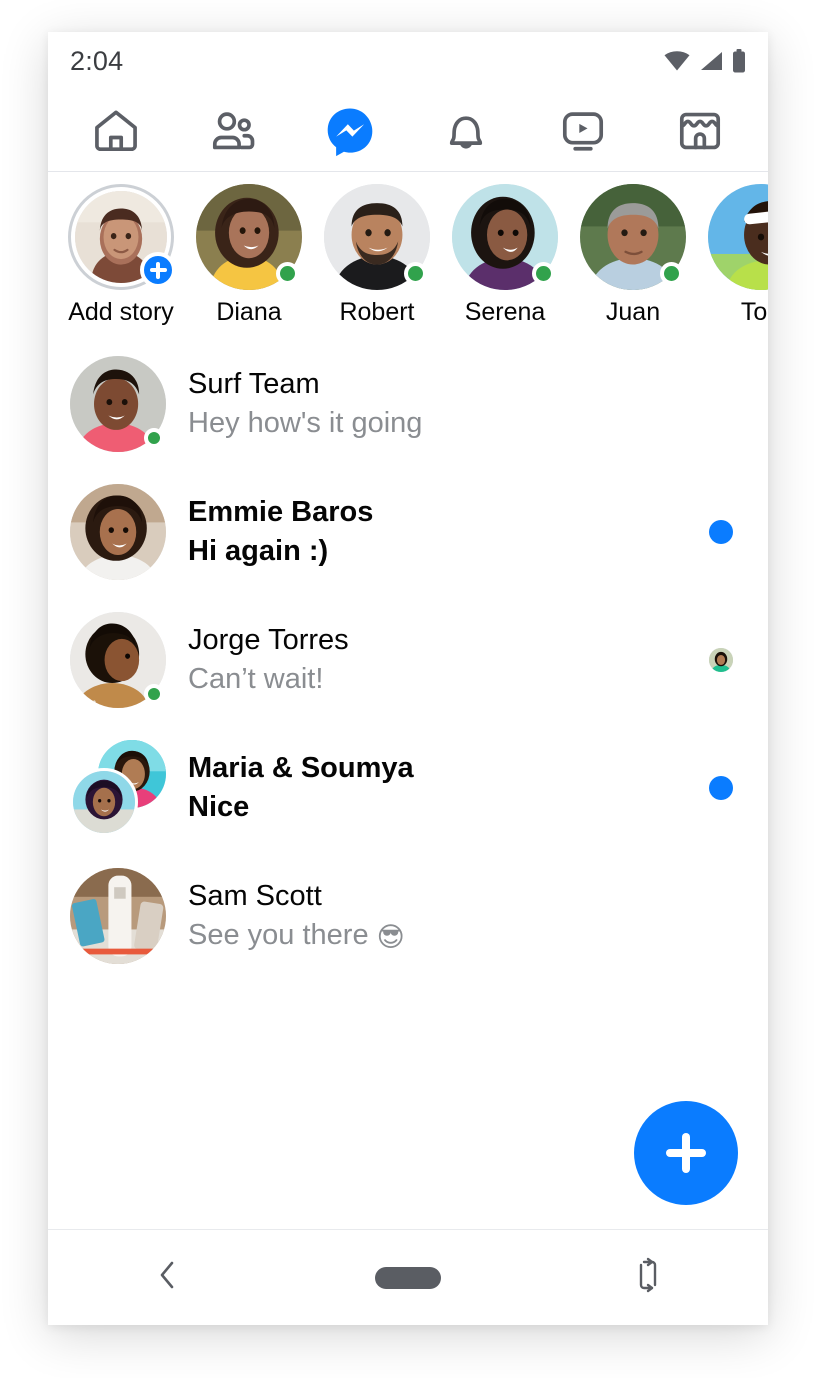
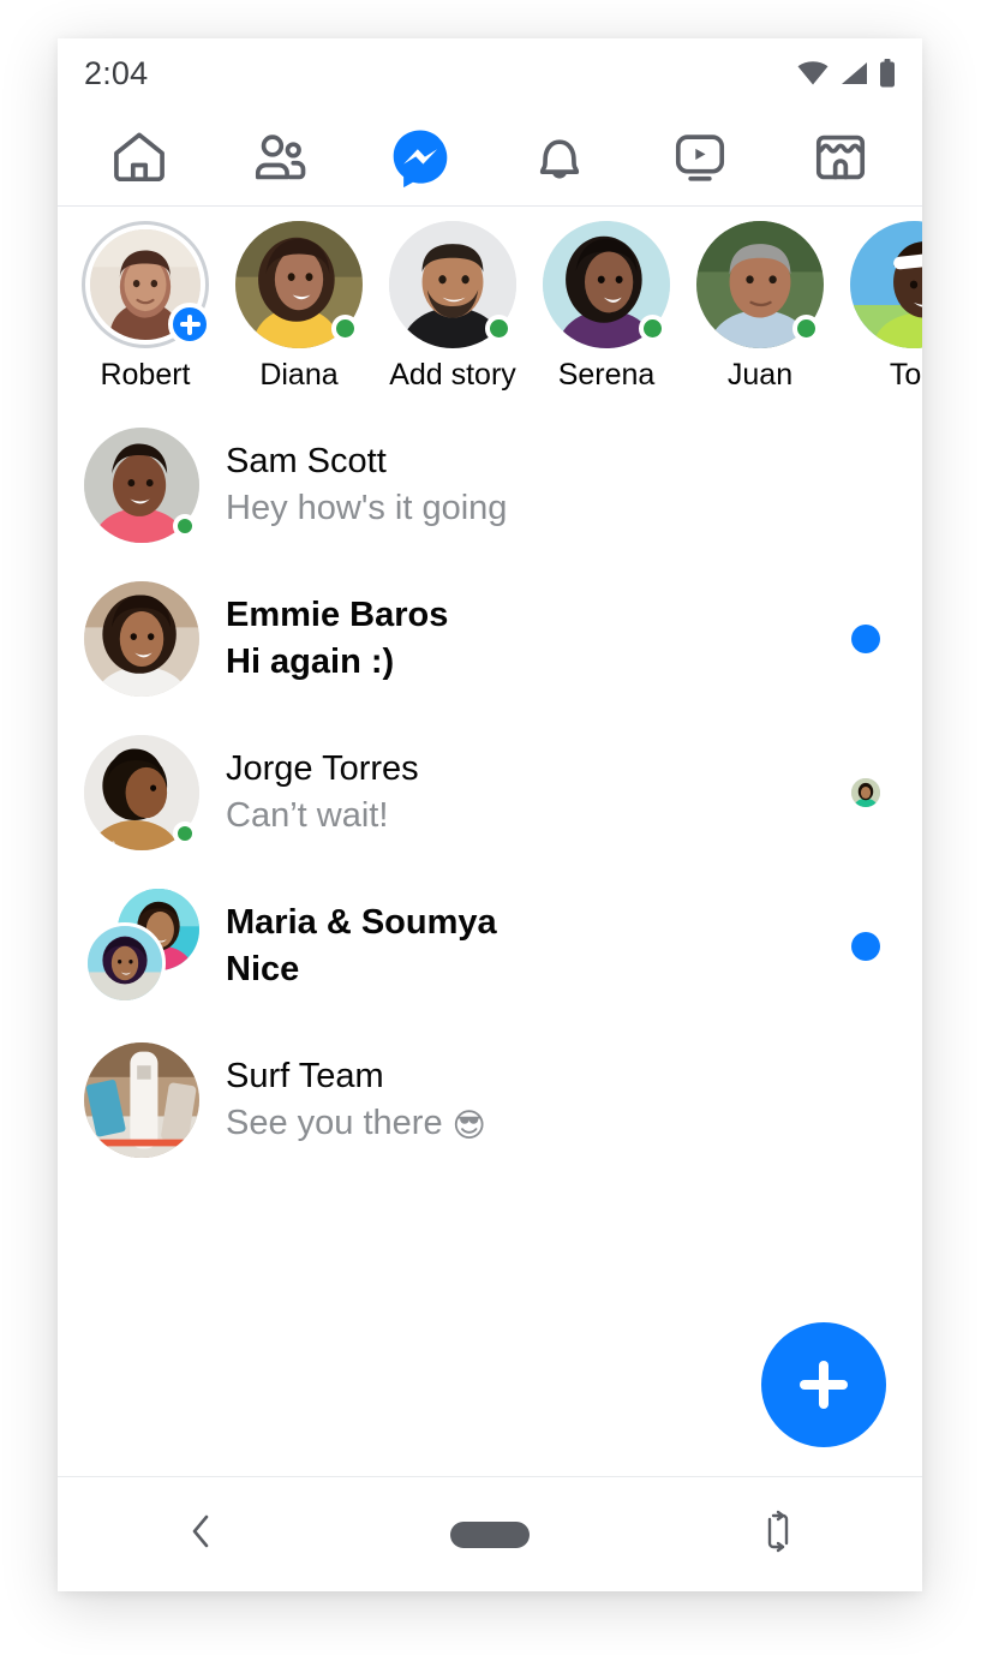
  2:04
- Add story
+ Robert
  Diana
- Robert
+ Add story
  Serena
  Juan
- Surf Team
+ Sam Scott
  Hey how's it going
  Emmie Baros
  Hi again :)
  Jorge Torres
  Can’t wait!
  Maria & Soumya
  Nice
- Sam Scott
+ Surf Team
  See you there 😎
